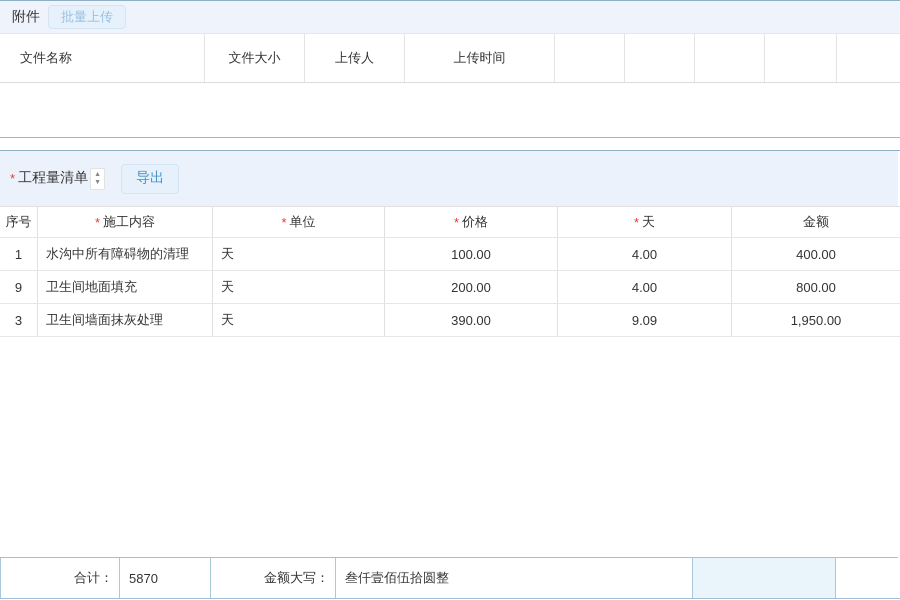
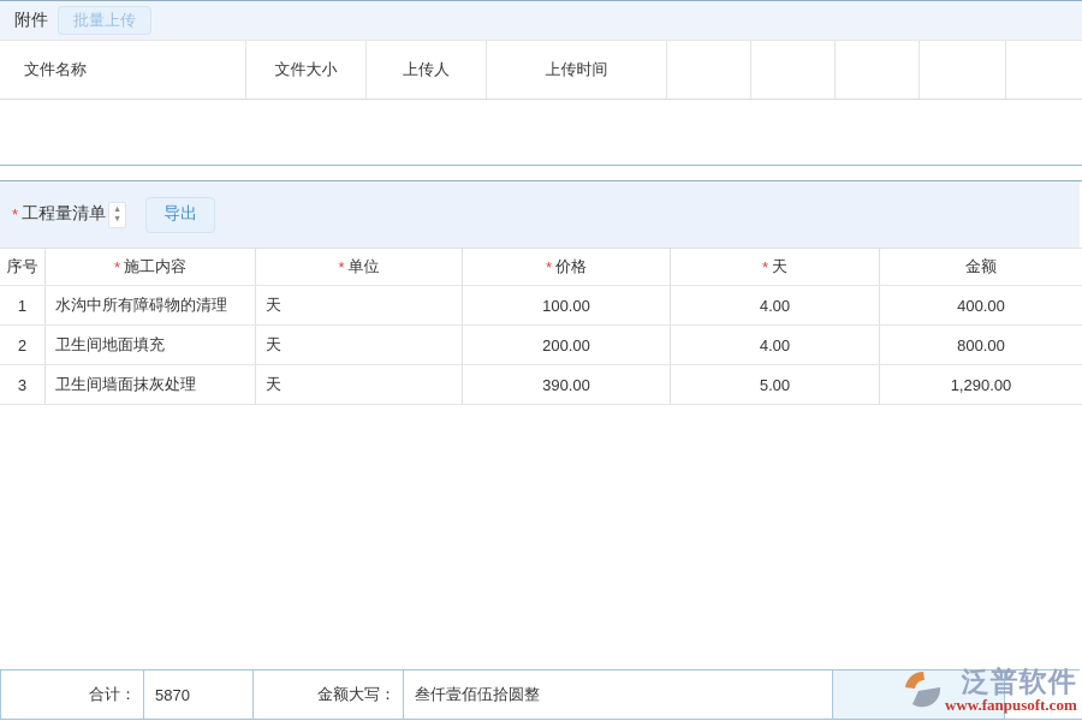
  附件
  批量上传
  文件名称
  文件大小
  上传人
  上传时间
  *
  工程量清单
  导出
  序号
  *
  施工内容
  *
  单位
  *
  价格
  *
  天
  金额
  1
  水沟中所有障碍物的清理
  天
  100.00
  4.00
  400.00
- 9
+ 2
  卫生间地面填充
  天
  200.00
  4.00
  800.00
  3
  卫生间墙面抹灰处理
  天
  390.00
- 9.09
+ 5.00
- 1,950.00
+ 1,290.00
  合计：
  5870
  金额大写：
  叁仟壹佰伍拾圆整
+ 泛普软件
+ www.fanpusoft.com
